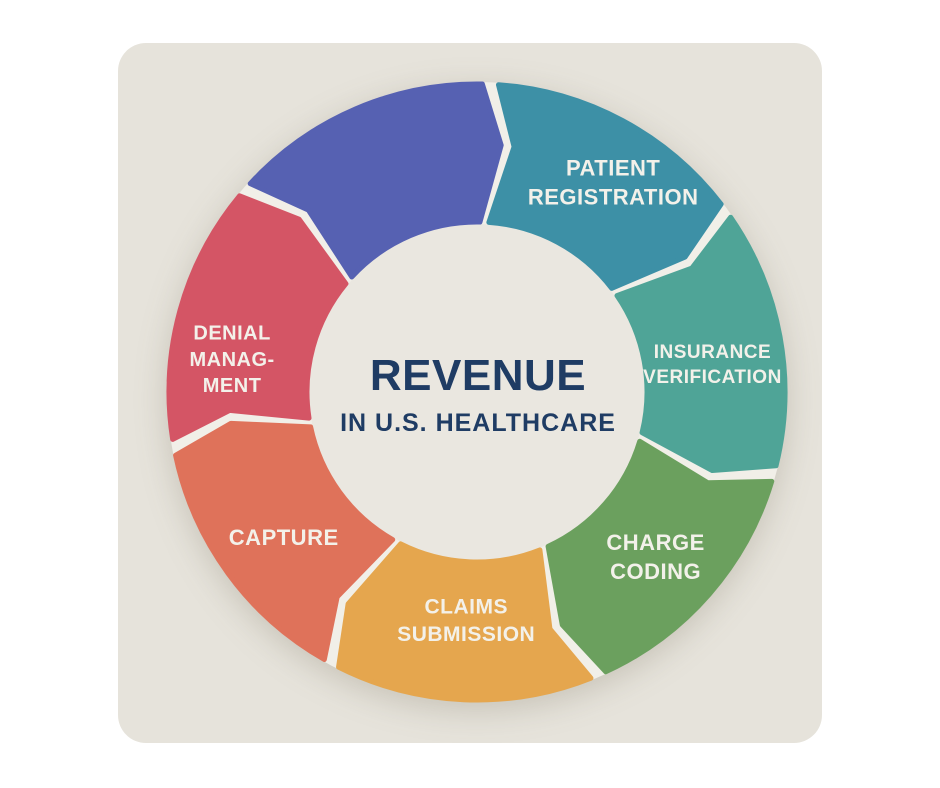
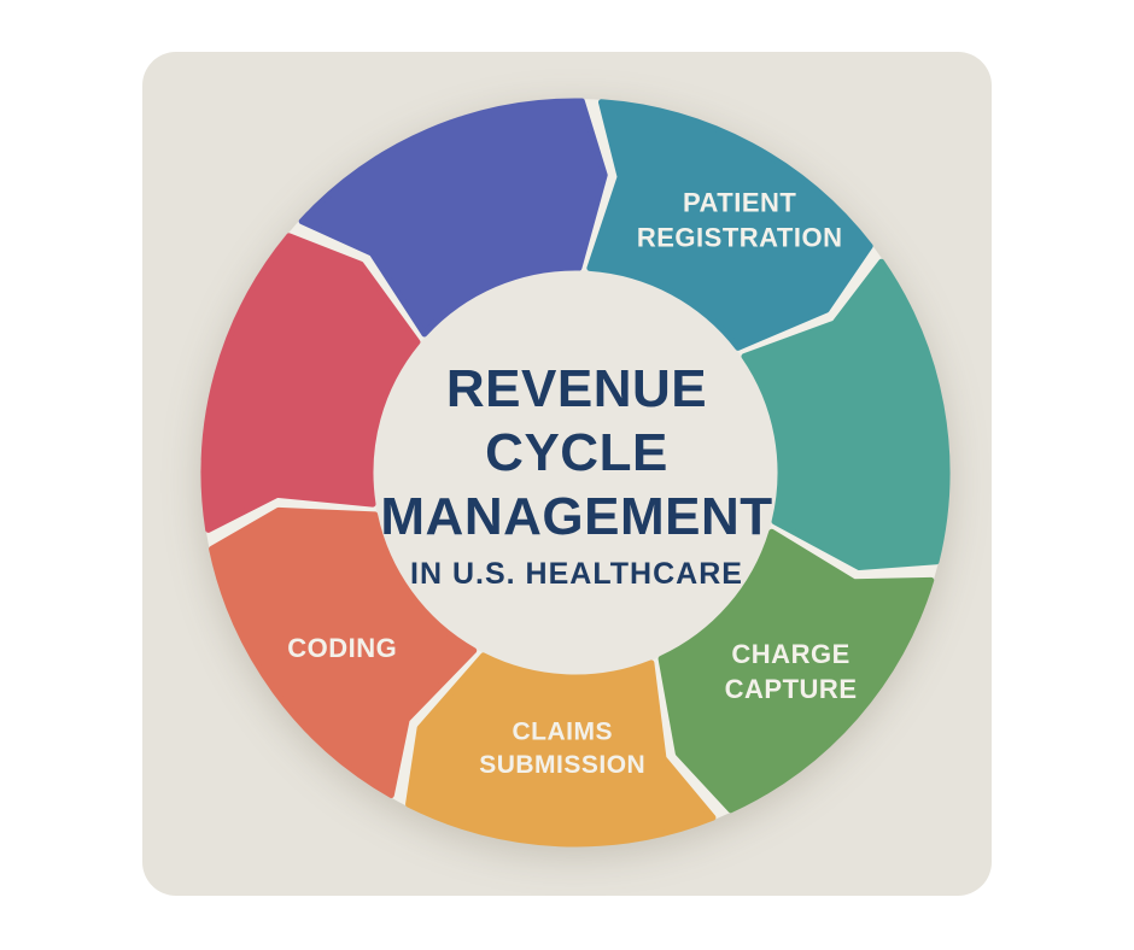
  PATIENT REGISTRATION
- INSURANCE VERIFICATION
- CHARGE CODING
+ CHARGE CAPTURE
  CLAIMS SUBMISSION
- CAPTURE
+ CODING
- DENIAL MANAG- MENT
  REVENUE
+ CYCLE
+ MANAGEMENT
  IN U.S. HEALTHCARE
